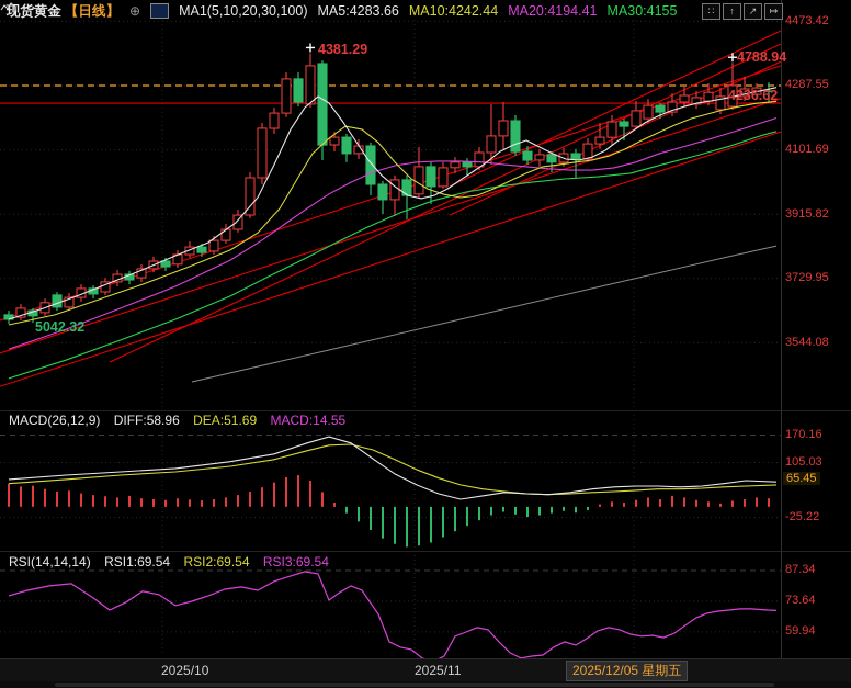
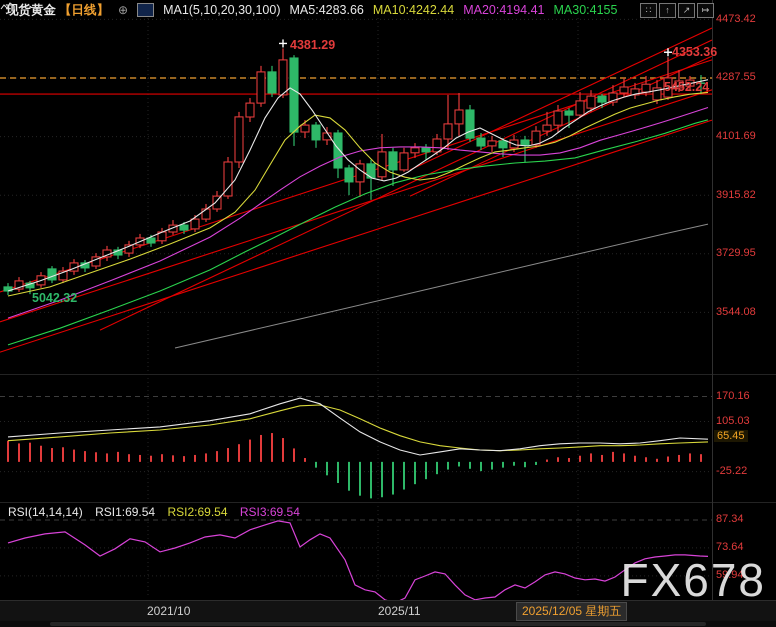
  现货黄金
  【日线】
  ⊕
  MA1(5,10,20,30,100)
  MA5:4283.66
  MA10:4242.44
  MA20:4194.41
  MA30:4155
  ∷
  ↑
  ↗
  ↦
- MACD(26,12,9) DIFF:58.96 DEA:51.69 MACD:14.55
  RSI(14,14,14) RSI1:69.54 RSI2:69.54 RSI3:69.54
  4381.29
- 4788.94
+ 4353.36
- 4236.62
+ 5452.24
  5042.32
  4473.42
  4287.55
  4101.69
  3915.82
  3729.95
  3544.08
  170.16
  105.03
  -25.22
  65.45
  87.34
  73.64
  59.94
- 2025/10
+ 2021/10
  2025/11
  2025/12/05 星期五
+ FX678
